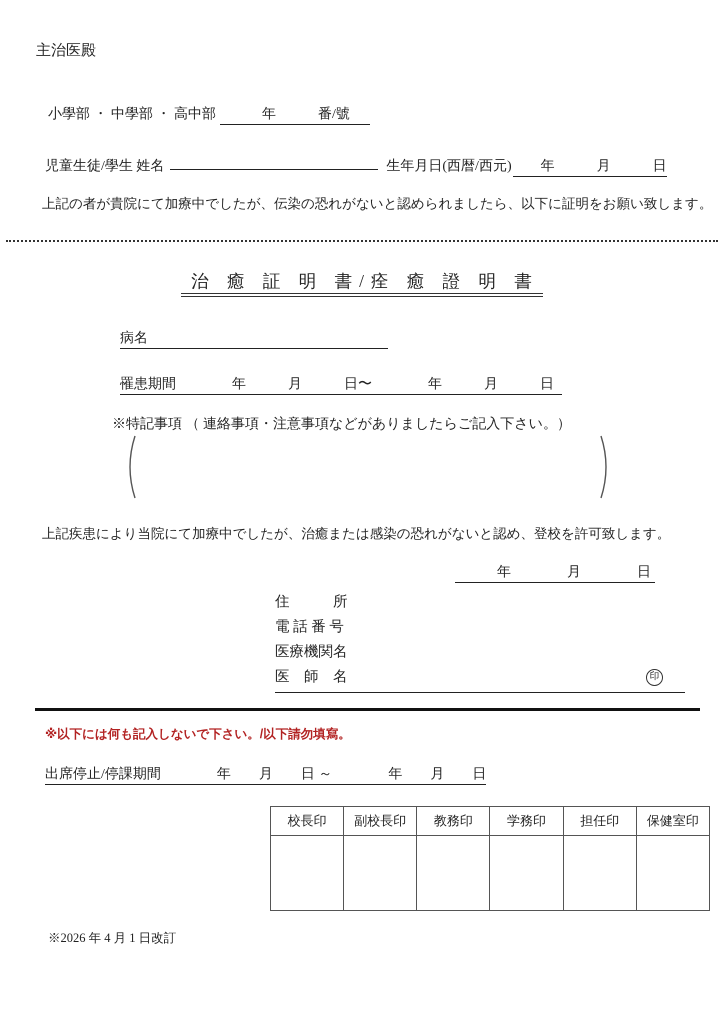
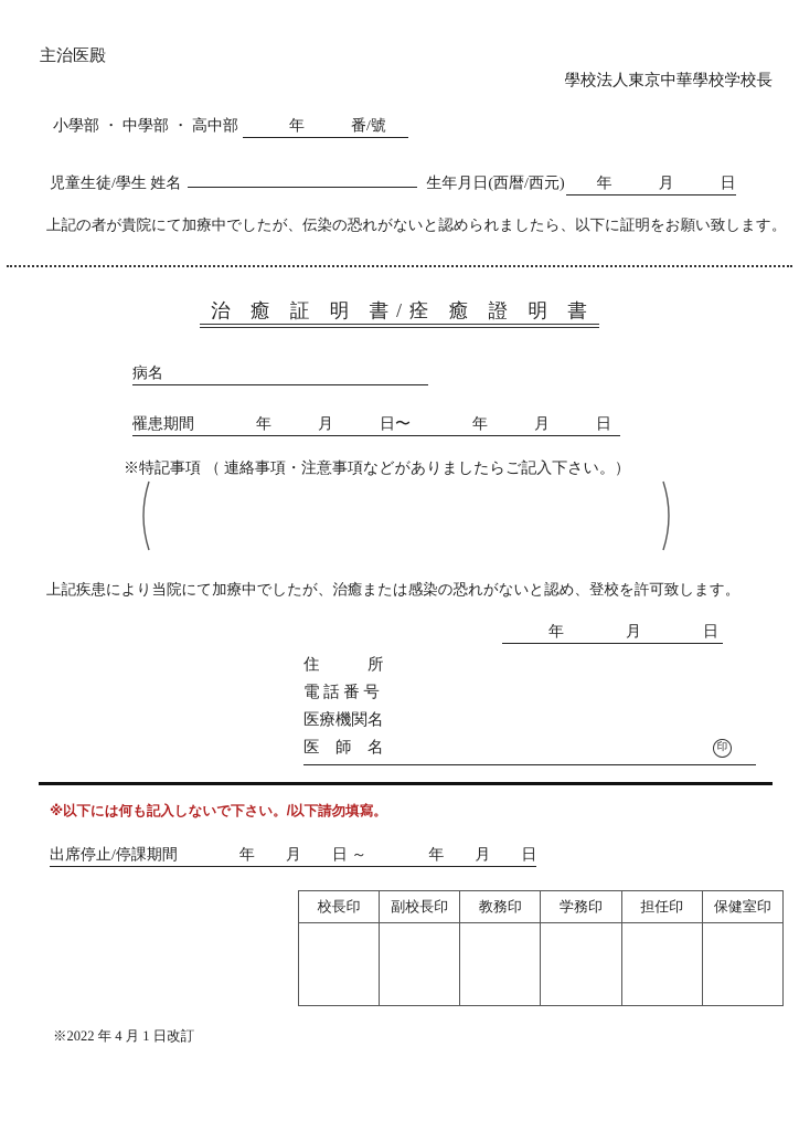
  主治医殿
+ 學校法人東京中華學校学校長
  小學部 ・ 中學部 ・ 高中部
  年 番/號
  児童生徒/學生 姓名
  生年月日(西暦/西元)
  年 月 日
  上記の者が貴院にて加療中でしたが、伝染の恐れがないと認められましたら、以下に証明をお願い致します。
  治 癒 証 明 書/痊 癒 證 明 書
  病名
  罹患期間 年 月 日〜 年 月 日
  ※特記事項 （ 連絡事項・注意事項などがありましたらご記入下さい。）
  上記疾患により当院にて加療中でしたが、治癒または感染の恐れがないと認め、登校を許可致します。
  年 月 日
  住 所
  電 話 番 号
  医療機関名
  医 師 名
  印
  ※以下には何も記入しないで下さい。/以下請勿填寫。
  出席停止/停課期間 年 月 日 ～ 年 月 日
  校長印	副校長印	教務印	学務印	担任印	保健室印
- ※2026 年 4 月 1 日改訂
+ ※2022 年 4 月 1 日改訂
